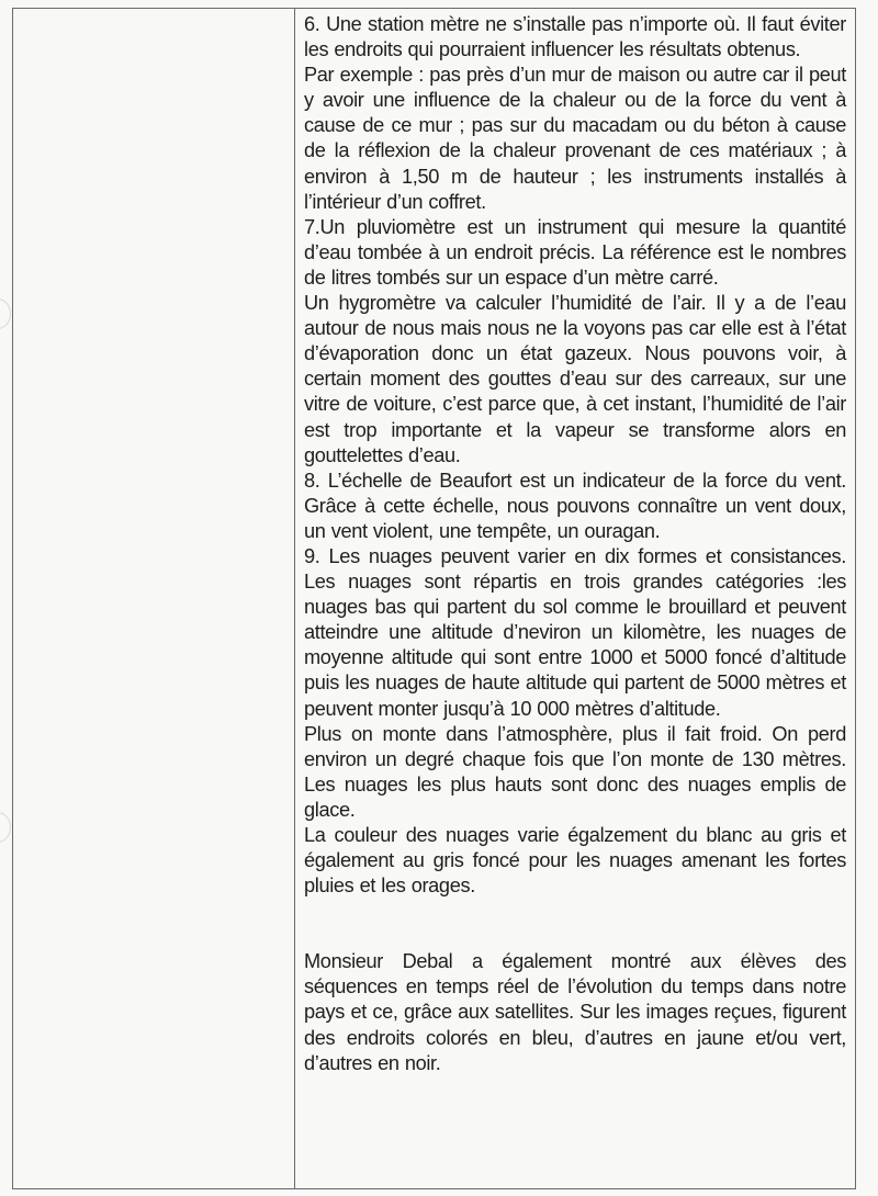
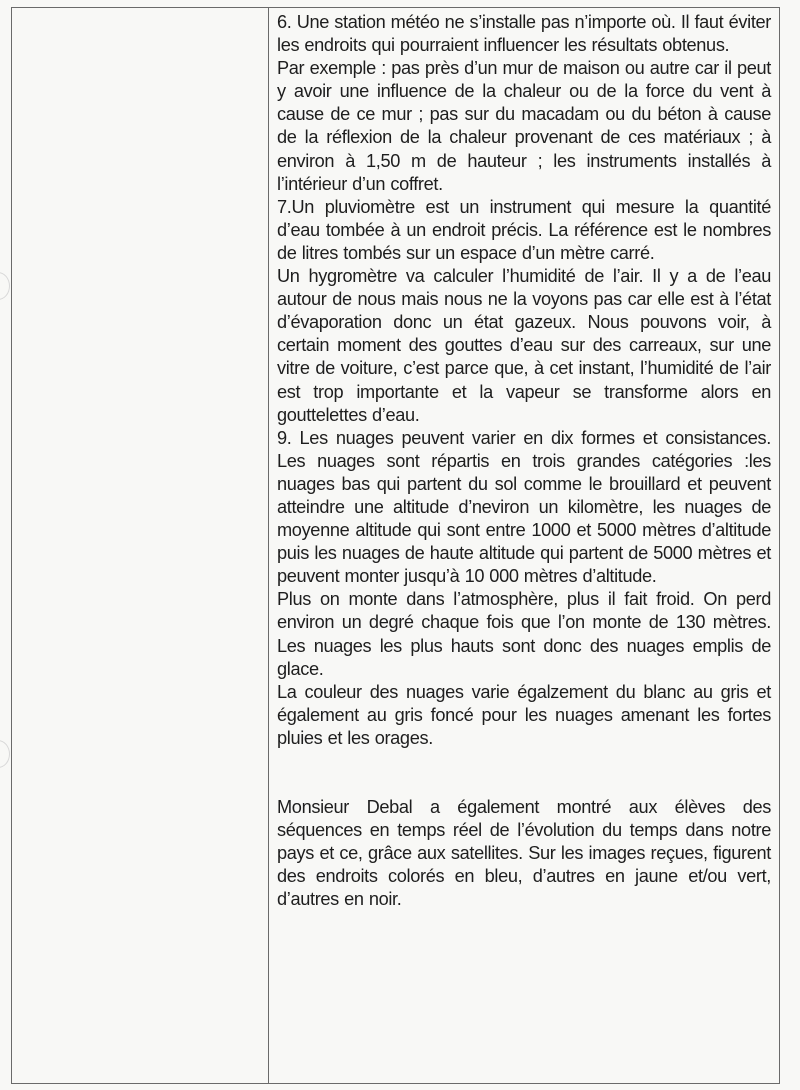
- 6. Une station mètre ne s’installe pas n’importe où. Il faut éviter les endroits qui pourraient influencer les résultats obtenus.
+ 6. Une station météo ne s’installe pas n’importe où. Il faut éviter les endroits qui pourraient influencer les résultats obtenus.
  Par exemple : pas près d’un mur de maison ou autre car il peut y avoir une influence de la chaleur ou de la force du vent à cause de ce mur ; pas sur du macadam ou du béton à cause de la réflexion de la chaleur provenant de ces matériaux ; à environ à 1,50 m de hauteur ; les instruments installés à l’intérieur d’un coffret.
  7.Un pluviomètre est un instrument qui mesure la quantité d’eau tombée à un endroit précis. La référence est le nombres de litres tombés sur un espace d’un mètre carré.
  Un hygromètre va calculer l’humidité de l’air. Il y a de l’eau autour de nous mais nous ne la voyons pas car elle est à l’état d’évaporation donc un état gazeux. Nous pouvons voir, à certain moment des gouttes d’eau sur des carreaux, sur une vitre de voiture, c’est parce que, à cet instant, l’humidité de l’air est trop importante et la vapeur se transforme alors en gouttelettes d’eau.
- 8. L’échelle de Beaufort est un indicateur de la force du vent. Grâce à cette échelle, nous pouvons connaître un vent doux, un vent violent, une tempête, un ouragan.
- 9. Les nuages peuvent varier en dix formes et consistances. Les nuages sont répartis en trois grandes catégories :les nuages bas qui partent du sol comme le brouillard et peuvent atteindre une altitude d’neviron un kilomètre, les nuages de moyenne altitude qui sont entre 1000 et 5000 foncé d’altitude puis les nuages de haute altitude qui partent de 5000 mètres et peuvent monter jusqu’à 10 000 mètres d’altitude.
+ 9. Les nuages peuvent varier en dix formes et consistances. Les nuages sont répartis en trois grandes catégories :les nuages bas qui partent du sol comme le brouillard et peuvent atteindre une altitude d’neviron un kilomètre, les nuages de moyenne altitude qui sont entre 1000 et 5000 mètres d’altitude puis les nuages de haute altitude qui partent de 5000 mètres et peuvent monter jusqu’à 10 000 mètres d’altitude.
  Plus on monte dans l’atmosphère, plus il fait froid. On perd environ un degré chaque fois que l’on monte de 130 mètres. Les nuages les plus hauts sont donc des nuages emplis de glace.
  La couleur des nuages varie égalzement du blanc au gris et également au gris foncé pour les nuages amenant les fortes pluies et les orages.
  Monsieur Debal a également montré aux élèves des séquences en temps réel de l’évolution du temps dans notre pays et ce, grâce aux satellites. Sur les images reçues, figurent des endroits colorés en bleu, d’autres en jaune et/ou vert, d’autres en noir.
